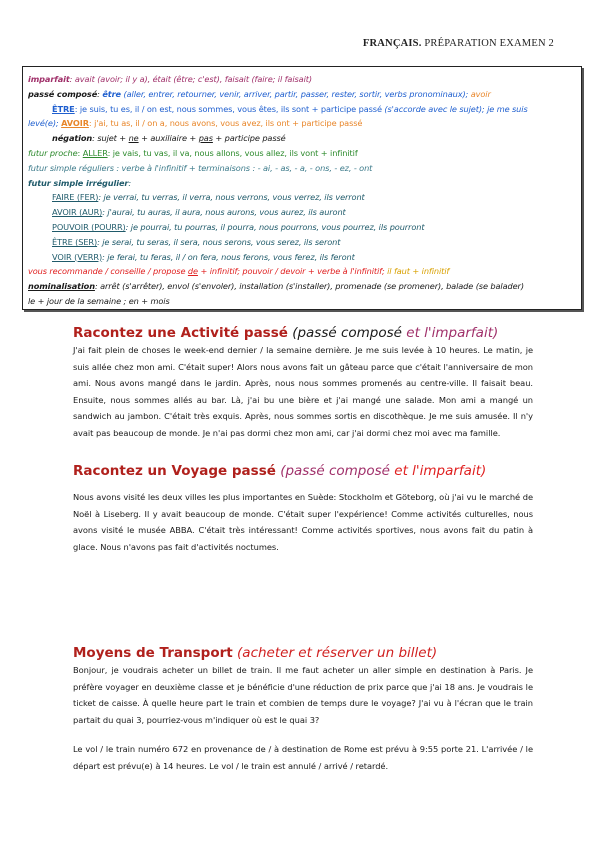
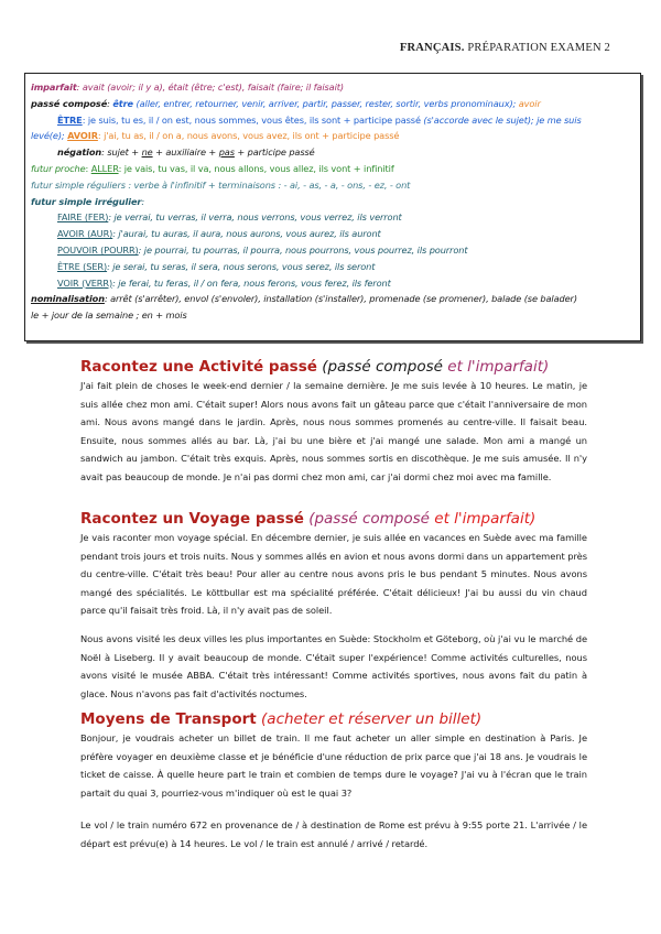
  FRANÇAIS. PRÉPARATION EXAMEN 2
  imparfait: avait (avoir; il y a), était (être; c'est), faisait (faire; il faisait)
  passé composé: être (aller, entrer, retourner, venir, arriver, partir, passer, rester, sortir, verbs pronominaux); avoir
  ÊTRE: je suis, tu es, il / on est, nous sommes, vous êtes, ils sont + participe passé (s'accorde avec le sujet); je me suis
  levé(e); AVOIR: j'ai, tu as, il / on a, nous avons, vous avez, ils ont + participe passé
  négation: sujet + ne + auxiliaire + pas + participe passé
  futur proche: ALLER: je vais, tu vas, il va, nous allons, vous allez, ils vont + infinitif
  futur simple réguliers : verbe à l'infinitif + terminaisons : - ai, - as, - a, - ons, - ez, - ont
  futur simple irrégulier:
  FAIRE (FER): je verrai, tu verras, il verra, nous verrons, vous verrez, ils verront
  AVOIR (AUR): j'aurai, tu auras, il aura, nous aurons, vous aurez, ils auront
  POUVOIR (POURR): je pourrai, tu pourras, il pourra, nous pourrons, vous pourrez, ils pourront
  ÊTRE (SER): je serai, tu seras, il sera, nous serons, vous serez, ils seront
  VOIR (VERR): je ferai, tu feras, il / on fera, nous ferons, vous ferez, ils feront
- vous recommande / conseille / propose de + infinitif; pouvoir / devoir + verbe à l'infinitif; il faut + infinitif
  nominalisation: arrêt (s'arrêter), envol (s'envoler), installation (s'installer), promenade (se promener), balade (se balader)
  le + jour de la semaine ; en + mois
  Racontez une Activité passé (passé composé et l'imparfait)
  J'ai fait plein de choses le week-end dernier / la semaine dernière. Je me suis levée à 10 heures. Le matin, je suis allée chez mon ami. C'était super! Alors nous avons fait un gâteau parce que c'était l'anniversaire de mon ami. Nous avons mangé dans le jardin. Après, nous nous sommes promenés au centre-ville. Il faisait beau. Ensuite, nous sommes allés au bar. Là, j'ai bu une bière et j'ai mangé une salade. Mon ami a mangé un sandwich au jambon. C'était très exquis. Après, nous sommes sortis en discothèque. Je me suis amusée. Il n'y avait pas beaucoup de monde. Je n'ai pas dormi chez mon ami, car j'ai dormi chez moi avec ma famille.
  Racontez un Voyage passé (passé composé et l'imparfait)
+ Je vais raconter mon voyage spécial. En décembre dernier, je suis allée en vacances en Suède avec ma famille pendant trois jours et trois nuits. Nous y sommes allés en avion et nous avons dormi dans un appartement près du centre-ville. C'était très beau! Pour aller au centre nous avons pris le bus pendant 5 minutes. Nous avons mangé des spécialités. Le köttbullar est ma spécialité préférée. C'était délicieux! J'ai bu aussi du vin chaud parce qu'il faisait très froid. Là, il n'y avait pas de soleil.
  Nous avons visité les deux villes les plus importantes en Suède: Stockholm et Göteborg, où j'ai vu le marché de Noël à Liseberg. Il y avait beaucoup de monde. C'était super l'expérience! Comme activités culturelles, nous avons visité le musée ABBA. C'était très intéressant! Comme activités sportives, nous avons fait du patin à glace. Nous n'avons pas fait d'activités noctumes.
  Moyens de Transport (acheter et réserver un billet)
  Bonjour, je voudrais acheter un billet de train. Il me faut acheter un aller simple en destination à Paris. Je préfère voyager en deuxième classe et je bénéficie d'une réduction de prix parce que j'ai 18 ans. Je voudrais le ticket de caisse. À quelle heure part le train et combien de temps dure le voyage? J'ai vu à l'écran que le train partait du quai 3, pourriez-vous m'indiquer où est le quai 3?
  Le vol / le train numéro 672 en provenance de / à destination de Rome est prévu à 9:55 porte 21. L'arrivée / le départ est prévu(e) à 14 heures. Le vol / le train est annulé / arrivé / retardé.
